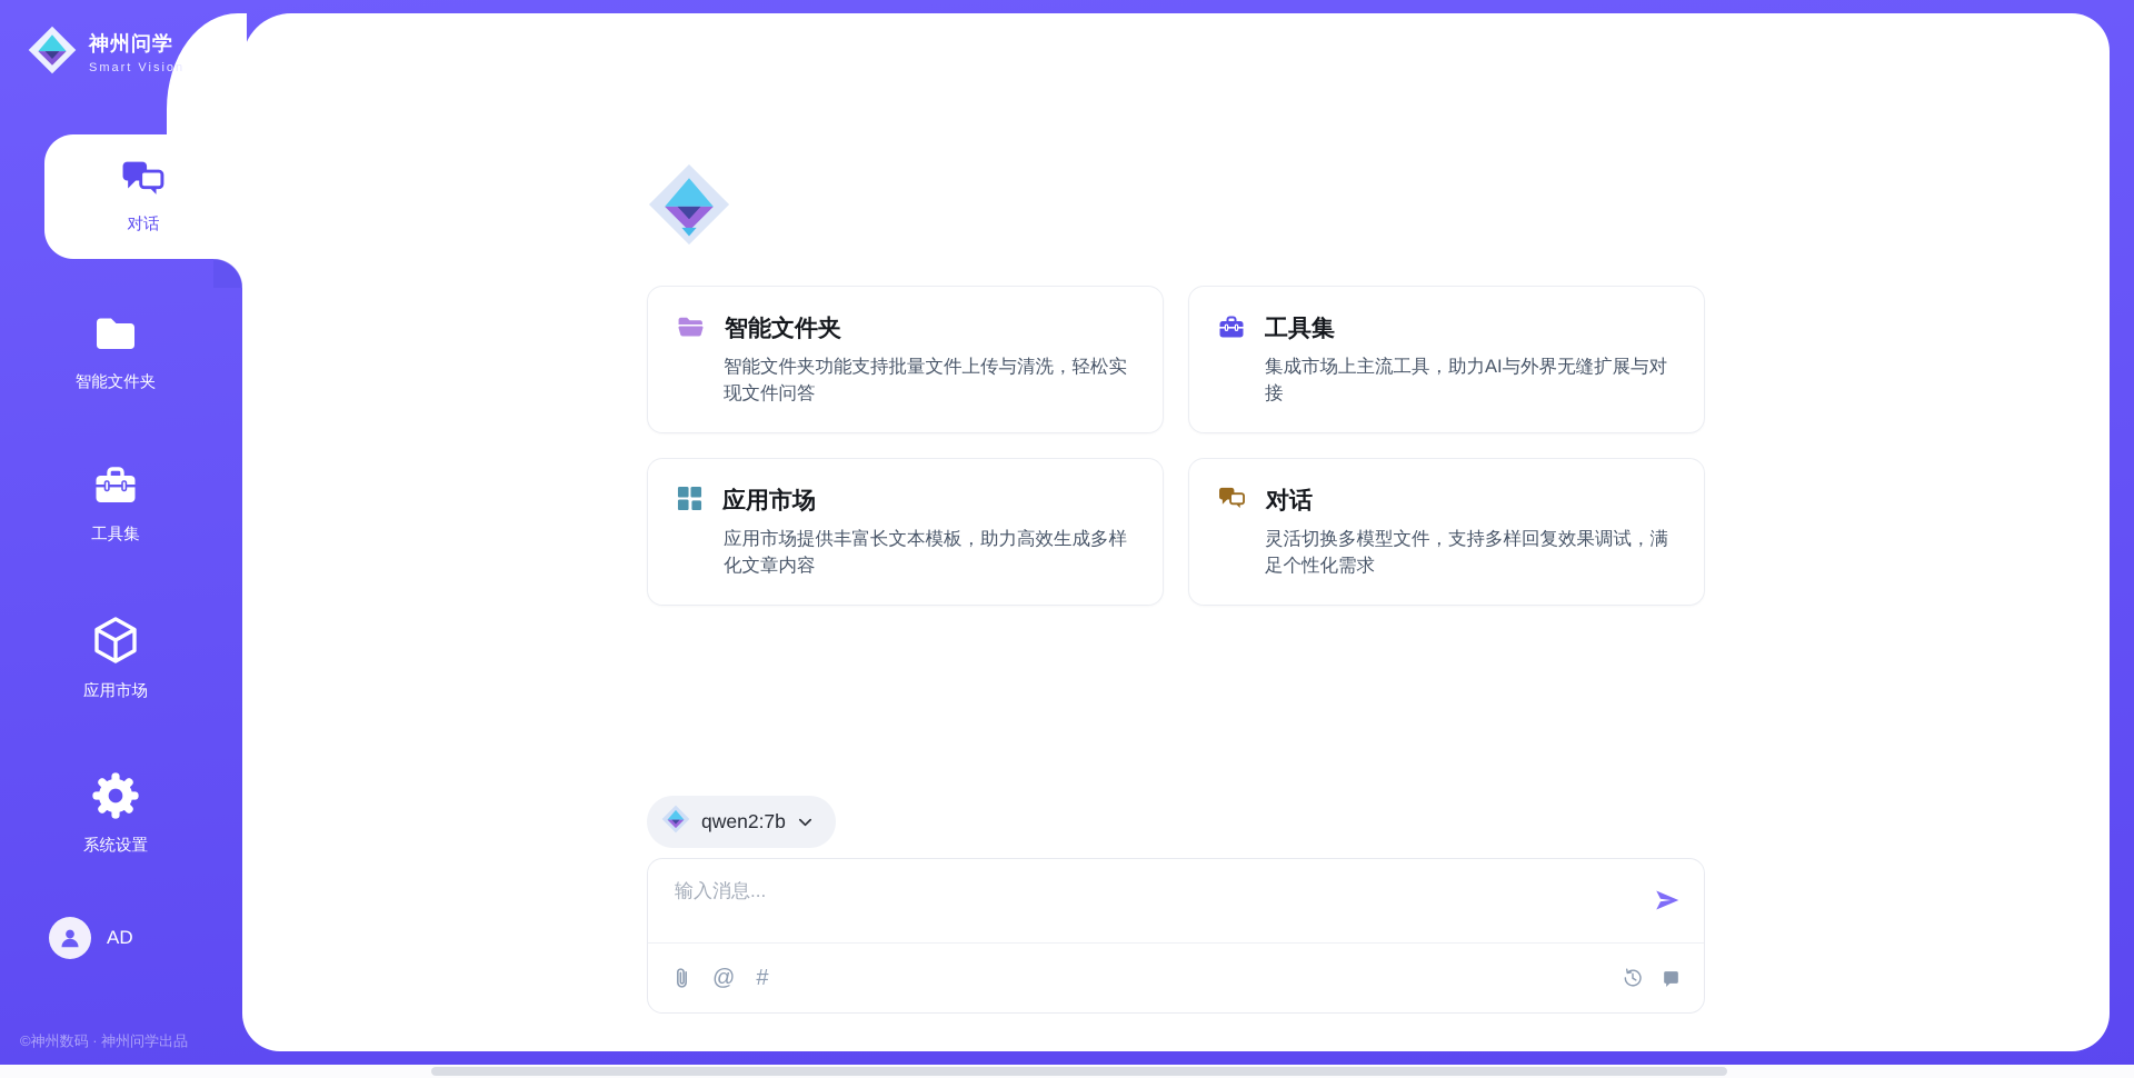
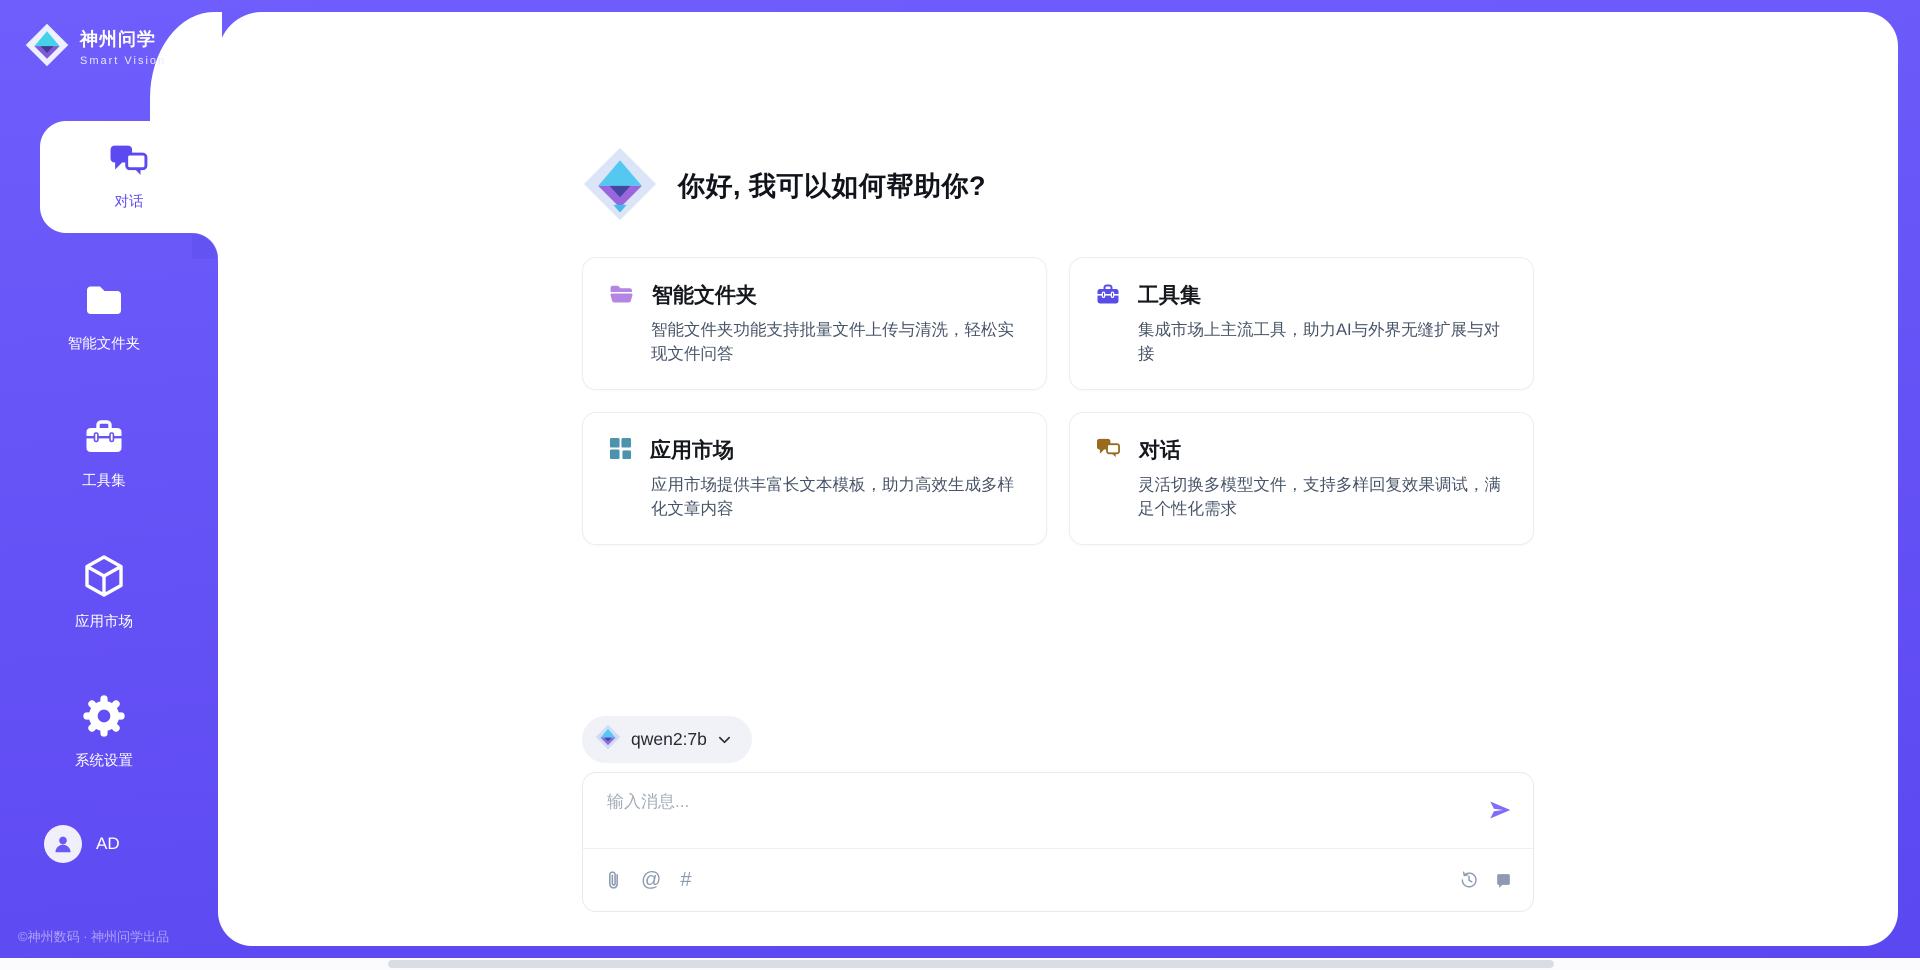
  神州问学
  Smart Vision
  对话
  智能文件夹
  工具集
  应用市场
  系统设置
  AD
  ©神州数码 · 神州问学出品
+ 你好, 我可以如何帮助你?
  智能文件夹
  智能文件夹功能支持批量文件上传与清洗，轻松实现文件问答
  工具集
  集成市场上主流工具，助力AI与外界无缝扩展与对接
  应用市场
  应用市场提供丰富长文本模板，助力高效生成多样化文章内容
  对话
  灵活切换多模型文件，支持多样回复效果调试，满足个性化需求
  qwen2:7b
  输入消息...
  @
  #
